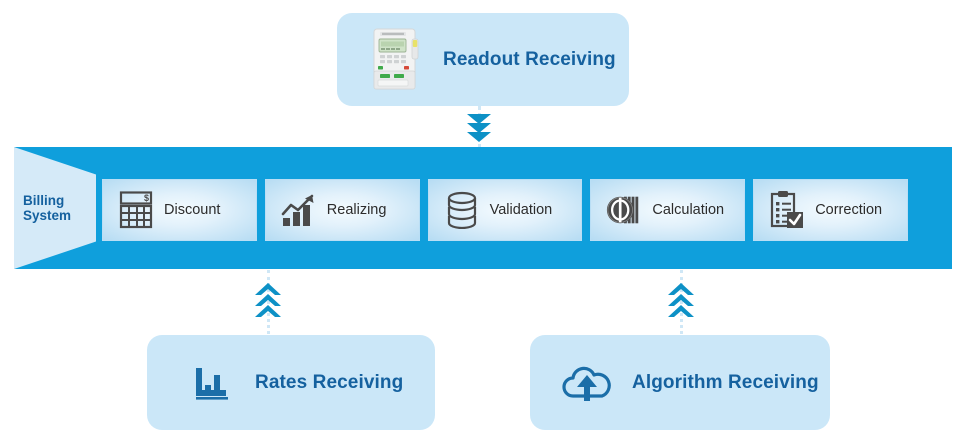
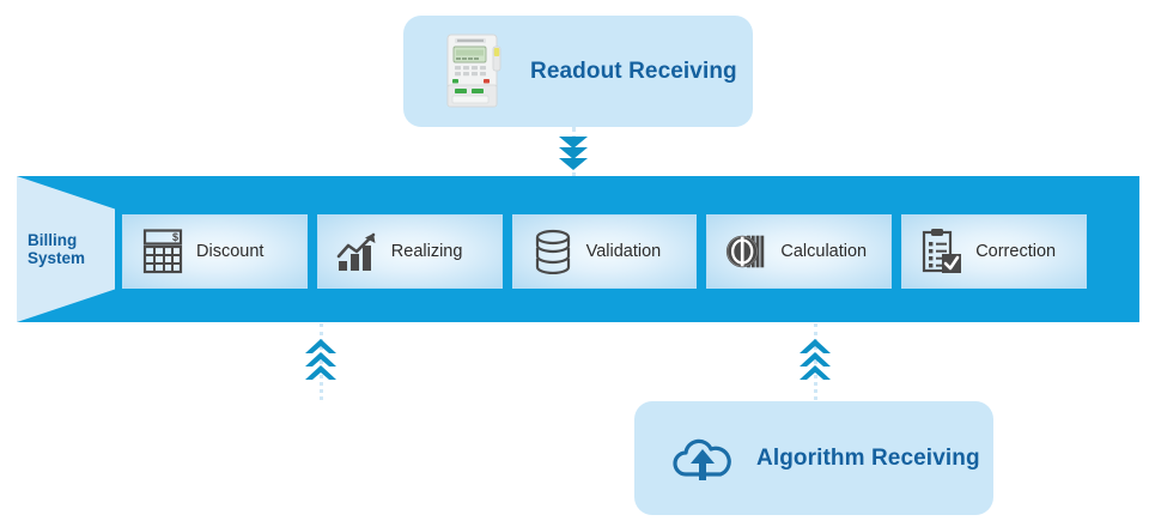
  Readout Receiving
  Billing
  System
  $
  Discount
  Realizing
  Validation
  Calculation
  Correction
- Rates Receiving
  Algorithm Receiving
